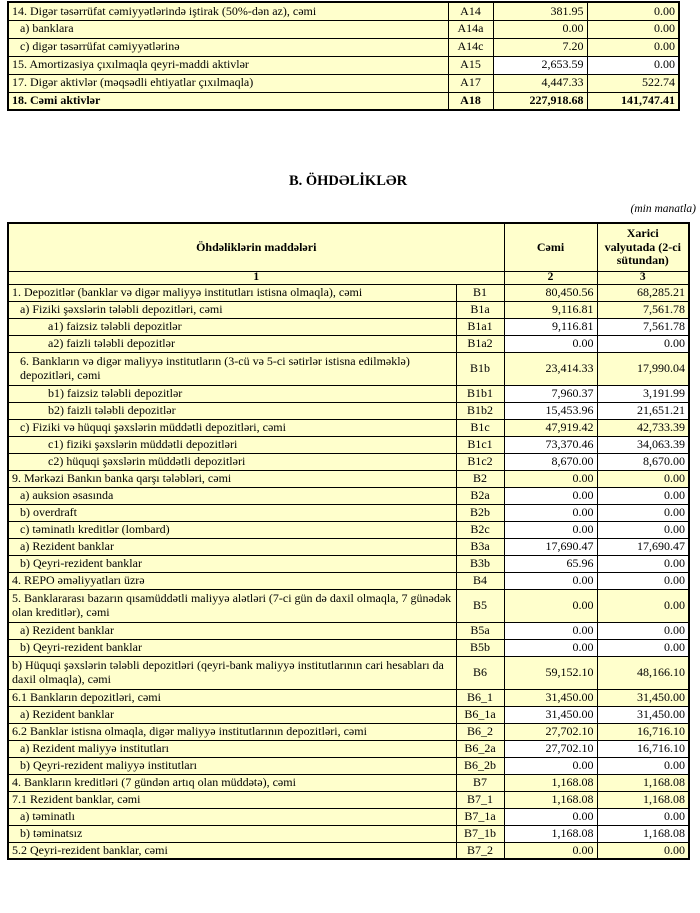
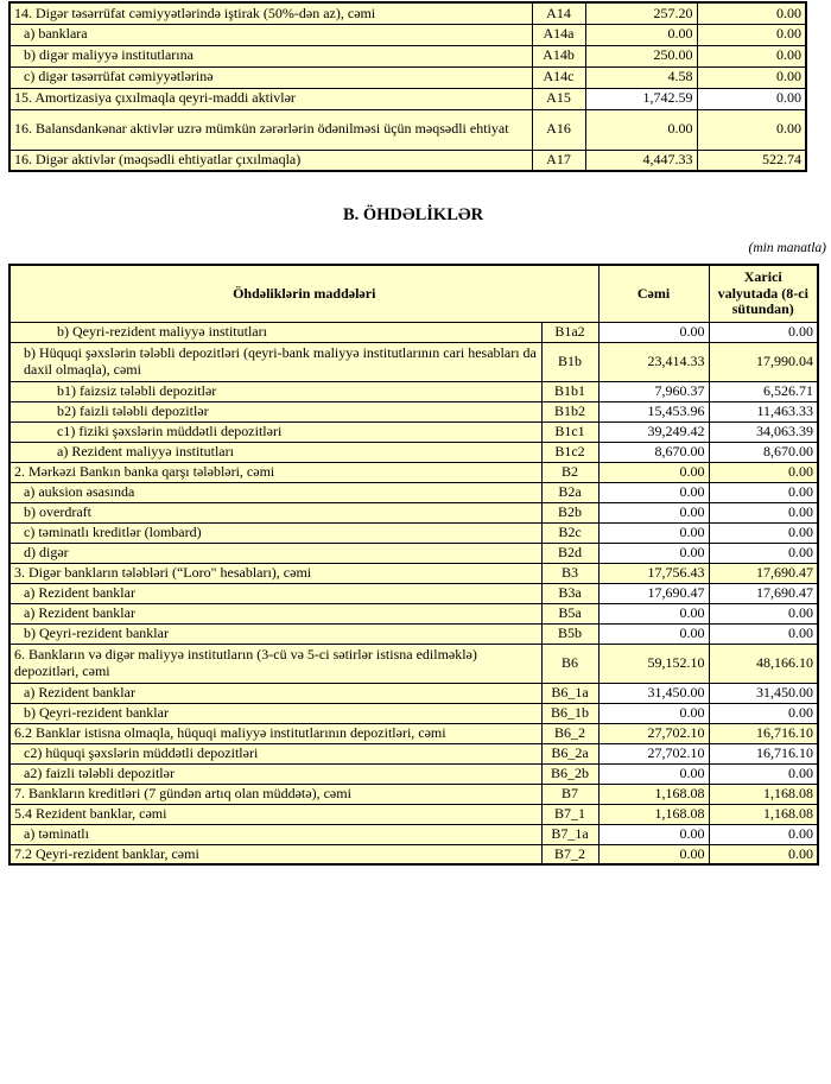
- 14. Digər təsərrüfat cəmiyyətlərində iştirak (50%-dən az), cəmi	A14	381.95	0.00
+ 14. Digər təsərrüfat cəmiyyətlərində iştirak (50%-dən az), cəmi	A14	257.20	0.00
  a) banklara	A14a	0.00	0.00
+ b) digər maliyyə institutlarına	A14b	250.00	0.00
- c) digər təsərrüfat cəmiyyətlərinə	A14c	7.20	0.00
+ c) digər təsərrüfat cəmiyyətlərinə	A14c	4.58	0.00
- 15. Amortizasiya çıxılmaqla qeyri-maddi aktivlər	A15	2,653.59	0.00
+ 15. Amortizasiya çıxılmaqla qeyri-maddi aktivlər	A15	1,742.59	0.00
+ 16. Balansdankənar aktivlər uzrə mümkün zərərlərin ödənilməsi üçün məqsədli ehtiyat	A16	0.00	0.00
- 17. Digər aktivlər (məqsədli ehtiyatlar çıxılmaqla)	A17	4,447.33	522.74
+ 16. Digər aktivlər (məqsədli ehtiyatlar çıxılmaqla)	A17	4,447.33	522.74
- 18. Cəmi aktivlər	A18	227,918.68	141,747.41
  B. ÖHDƏLİKLƏR
  (min manatla)
- Öhdəliklərin maddələri	Cəmi	Xarici valyutada (2-ci sütundan)
+ Öhdəliklərin maddələri	Cəmi	Xarici valyutada (8-ci sütundan)
- 1	2	3
- 1. Depozitlər (banklar və digər maliyyə institutları istisna olmaqla), cəmi	B1	80,450.56	68,285.21
- a) Fiziki şəxslərin tələbli depozitləri, cəmi	B1a	9,116.81	7,561.78
- a1) faizsiz tələbli depozitlər	B1a1	9,116.81	7,561.78
- a2) faizli tələbli depozitlər	B1a2	0.00	0.00
+ b) Qeyri-rezident maliyyə institutları	B1a2	0.00	0.00
- 6. Bankların və digər maliyyə institutların (3-cü və 5-ci sətirlər istisna edilməklə) depozitləri, cəmi	B1b	23,414.33	17,990.04
+ b) Hüquqi şəxslərin tələbli depozitləri (qeyri-bank maliyyə institutlarının cari hesabları da daxil olmaqla), cəmi	B1b	23,414.33	17,990.04
- b1) faizsiz tələbli depozitlər	B1b1	7,960.37	3,191.99
+ b1) faizsiz tələbli depozitlər	B1b1	7,960.37	6,526.71
- b2) faizli tələbli depozitlər	B1b2	15,453.96	21,651.21
+ b2) faizli tələbli depozitlər	B1b2	15,453.96	11,463.33
- c) Fiziki və hüquqi şəxslərin müddətli depozitləri, cəmi	B1c	47,919.42	42,733.39
- c1) fiziki şəxslərin müddətli depozitləri	B1c1	73,370.46	34,063.39
+ c1) fiziki şəxslərin müddətli depozitləri	B1c1	39,249.42	34,063.39
- c2) hüquqi şəxslərin müddətli depozitləri	B1c2	8,670.00	8,670.00
+ a) Rezident maliyyə institutları	B1c2	8,670.00	8,670.00
- 9. Mərkəzi Bankın banka qarşı tələbləri, cəmi	B2	0.00	0.00
+ 2. Mərkəzi Bankın banka qarşı tələbləri, cəmi	B2	0.00	0.00
  a) auksion əsasında	B2a	0.00	0.00
  b) overdraft	B2b	0.00	0.00
  c) təminatlı kreditlər (lombard)	B2c	0.00	0.00
+ d) digər	B2d	0.00	0.00
+ 3. Digər bankların tələbləri (“Loro" hesabları), cəmi	B3	17,756.43	17,690.47
  a) Rezident banklar	B3a	17,690.47	17,690.47
- b) Qeyri-rezident banklar	B3b	65.96	0.00
- 4. REPO əməliyyatları üzrə	B4	0.00	0.00
- 5. Banklararası bazarın qısamüddətli maliyyə alətləri (7-ci gün də daxil olmaqla, 7 günədək olan kreditlər), cəmi	B5	0.00	0.00
  a) Rezident banklar	B5a	0.00	0.00
  b) Qeyri-rezident banklar	B5b	0.00	0.00
- b) Hüquqi şəxslərin tələbli depozitləri (qeyri-bank maliyyə institutlarının cari hesabları da daxil olmaqla), cəmi	B6	59,152.10	48,166.10
+ 6. Bankların və digər maliyyə institutların (3-cü və 5-ci sətirlər istisna edilməklə) depozitləri, cəmi	B6	59,152.10	48,166.10
- 6.1 Bankların depozitləri, cəmi	B6_1	31,450.00	31,450.00
  a) Rezident banklar	B6_1a	31,450.00	31,450.00
+ b) Qeyri-rezident banklar	B6_1b	0.00	0.00
- 6.2 Banklar istisna olmaqla, digər maliyyə institutlarının depozitləri, cəmi	B6_2	27,702.10	16,716.10
+ 6.2 Banklar istisna olmaqla, hüquqi maliyyə institutlarının depozitləri, cəmi	B6_2	27,702.10	16,716.10
- a) Rezident maliyyə institutları	B6_2a	27,702.10	16,716.10
+ c2) hüquqi şəxslərin müddətli depozitləri	B6_2a	27,702.10	16,716.10
- b) Qeyri-rezident maliyyə institutları	B6_2b	0.00	0.00
+ a2) faizli tələbli depozitlər	B6_2b	0.00	0.00
- 4. Bankların kreditləri (7 gündən artıq olan müddətə), cəmi	B7	1,168.08	1,168.08
+ 7. Bankların kreditləri (7 gündən artıq olan müddətə), cəmi	B7	1,168.08	1,168.08
- 7.1 Rezident banklar, cəmi	B7_1	1,168.08	1,168.08
+ 5.4 Rezident banklar, cəmi	B7_1	1,168.08	1,168.08
  a) təminatlı	B7_1a	0.00	0.00
- b) təminatsız	B7_1b	1,168.08	1,168.08
- 5.2 Qeyri-rezident banklar, cəmi	B7_2	0.00	0.00
+ 7.2 Qeyri-rezident banklar, cəmi	B7_2	0.00	0.00
